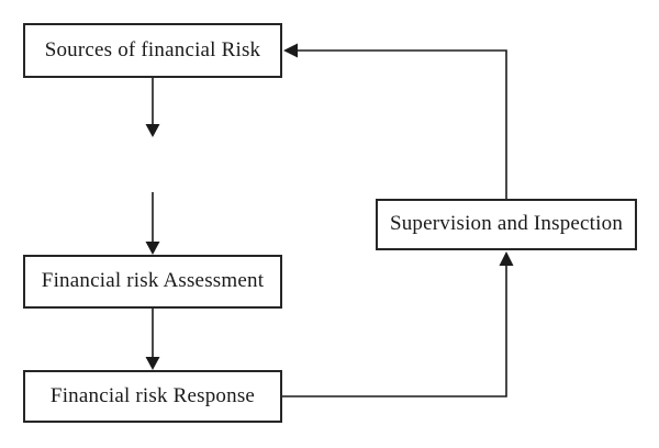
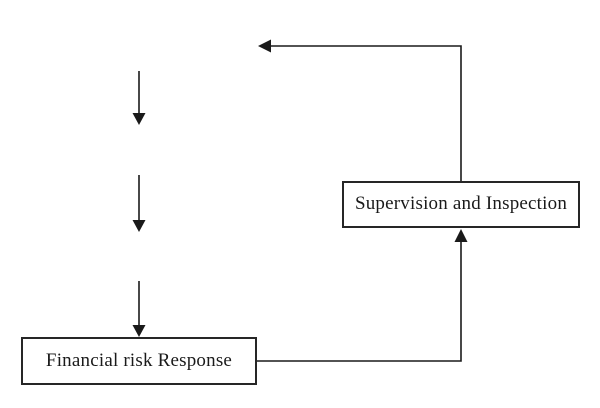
- Sources of financial Risk
- Financial risk Assessment
  Financial risk Response
  Supervision and Inspection
